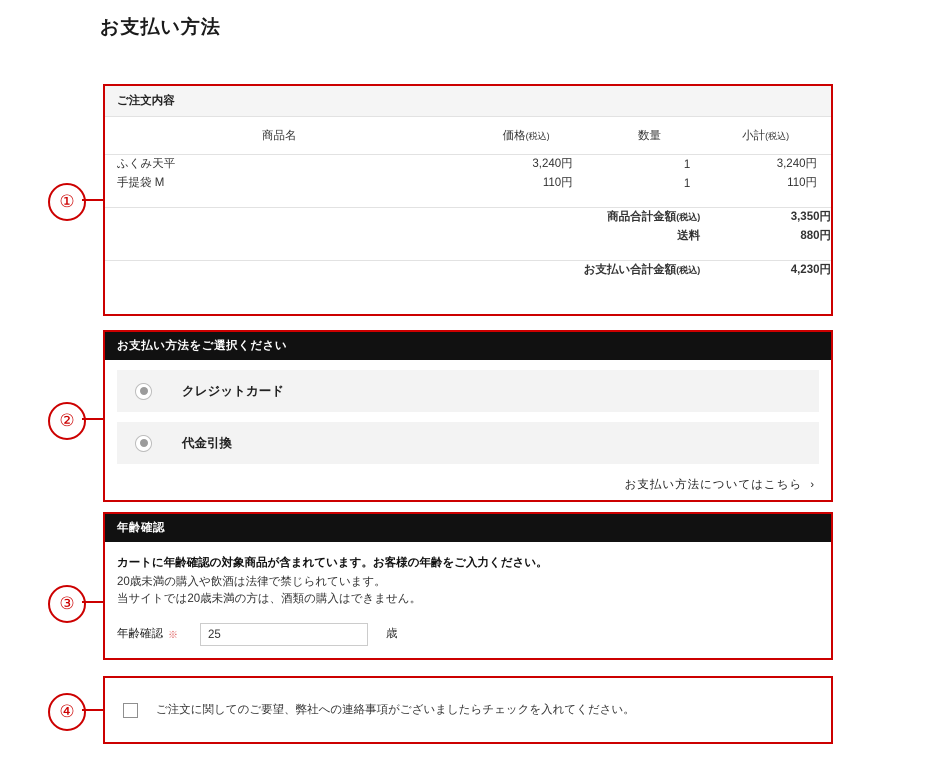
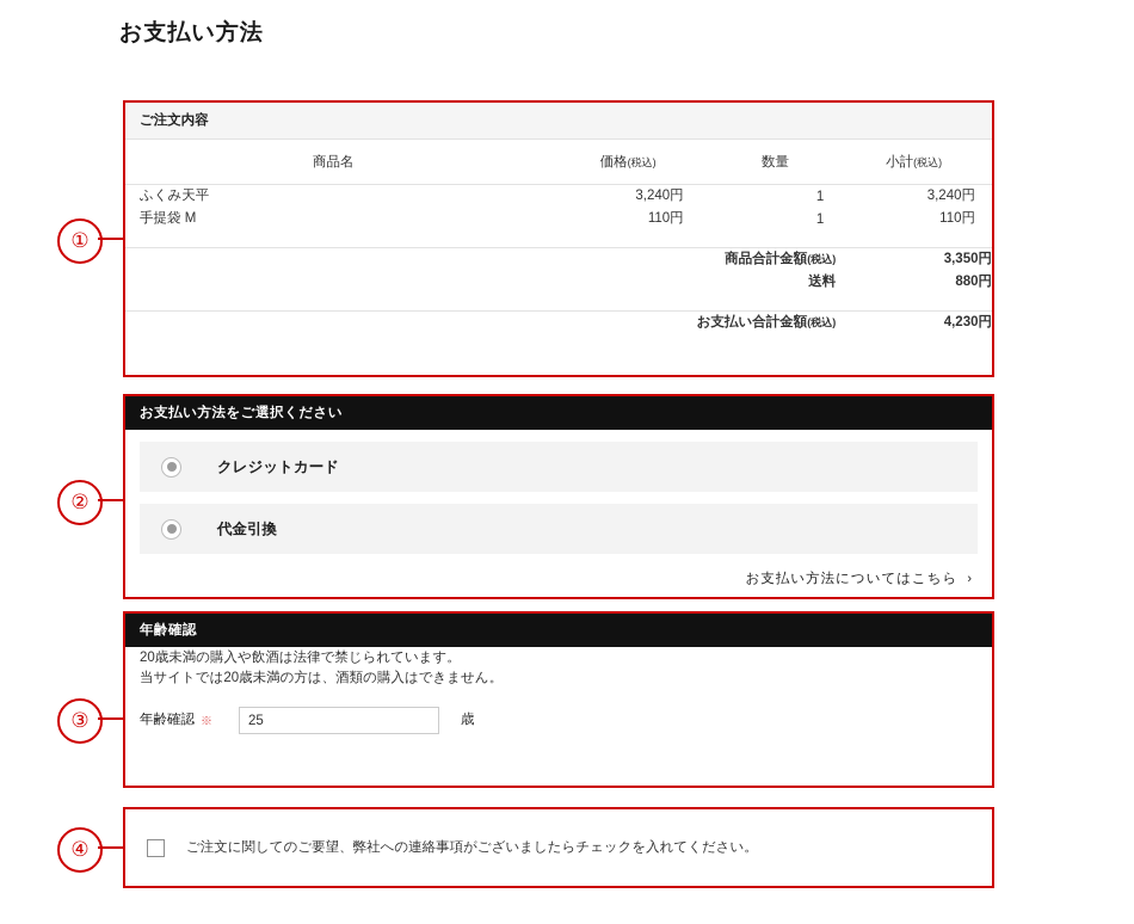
  お支払い方法
  ①
  ②
  ③
  ④
  ご注文内容
  商品名	価格(税込)	数量	小計(税込)
  ふくみ天平	3,240円	1	3,240円
  手提袋 M	110円	1	110円
  商品合計金額(税込)	3,350円
  送料	880円
  お支払い合計金額(税込)	4,230円
  お支払い方法をご選択ください
  クレジットカード
  代金引換
  お支払い方法についてはこちら ›
  年齢確認
- カートに年齢確認の対象商品が含まれています。お客様の年齢をご入力ください。
  20歳未満の購入や飲酒は法律で禁じられています。
  当サイトでは20歳未満の方は、酒類の購入はできません。
  年齢確認
  ※
  25
  歳
  ご注文に関してのご要望、弊社への連絡事項がございましたらチェックを入れてください。
